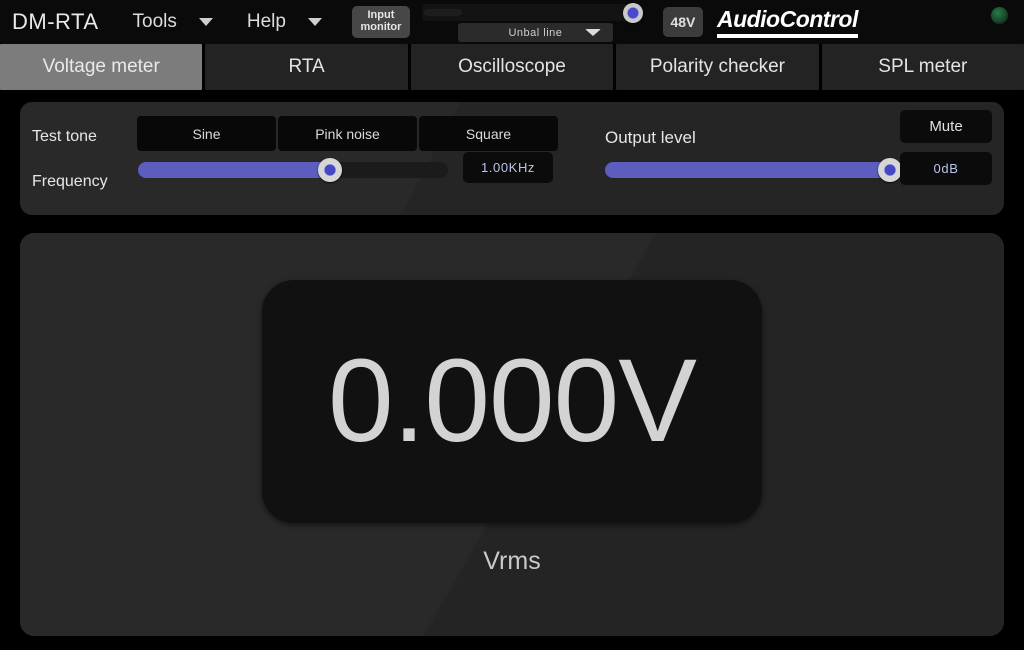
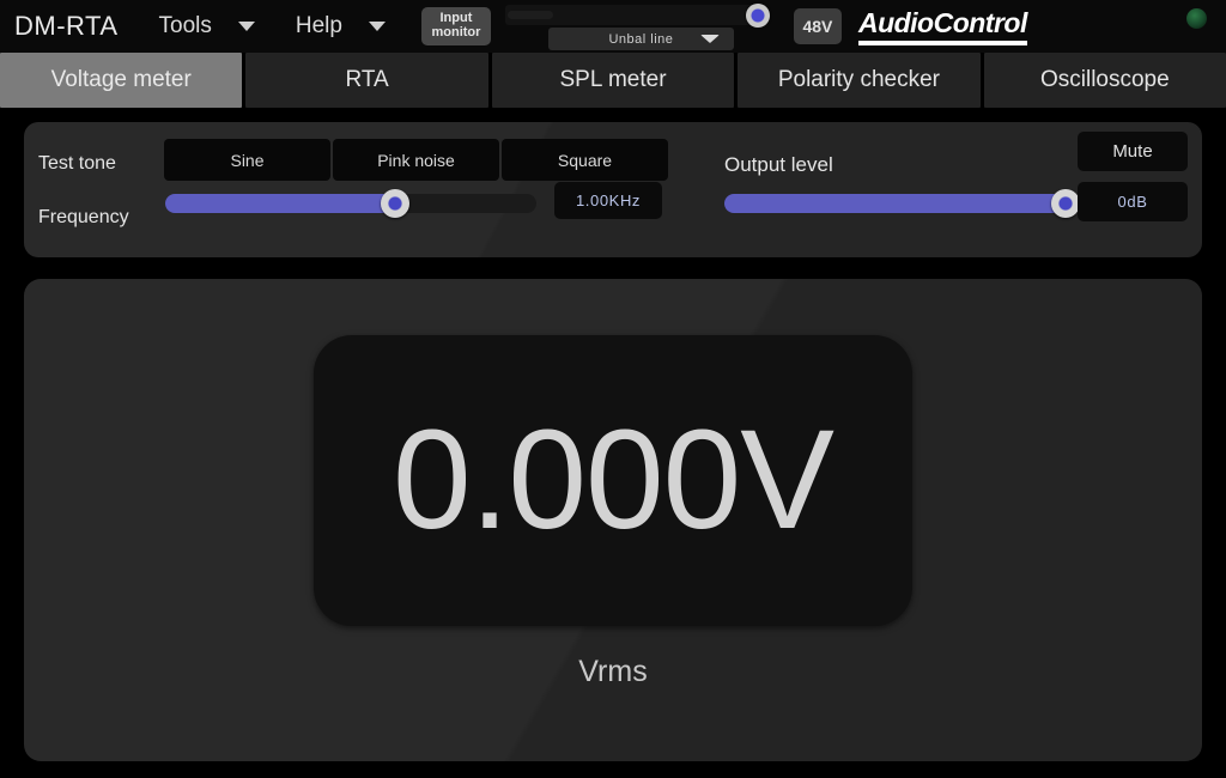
  DM-RTA
  Tools
  Help
  Input
  monitor
  Unbal line
  48V
  AudioControl
  Voltage meter
  RTA
- Oscilloscope
+ SPL meter
  Polarity checker
- SPL meter
+ Oscilloscope
  Test tone
  Frequency
  Output level
  Sine
  Pink noise
  Square
  1.00KHz
  Mute
  0dB
  0.000V
  Vrms
